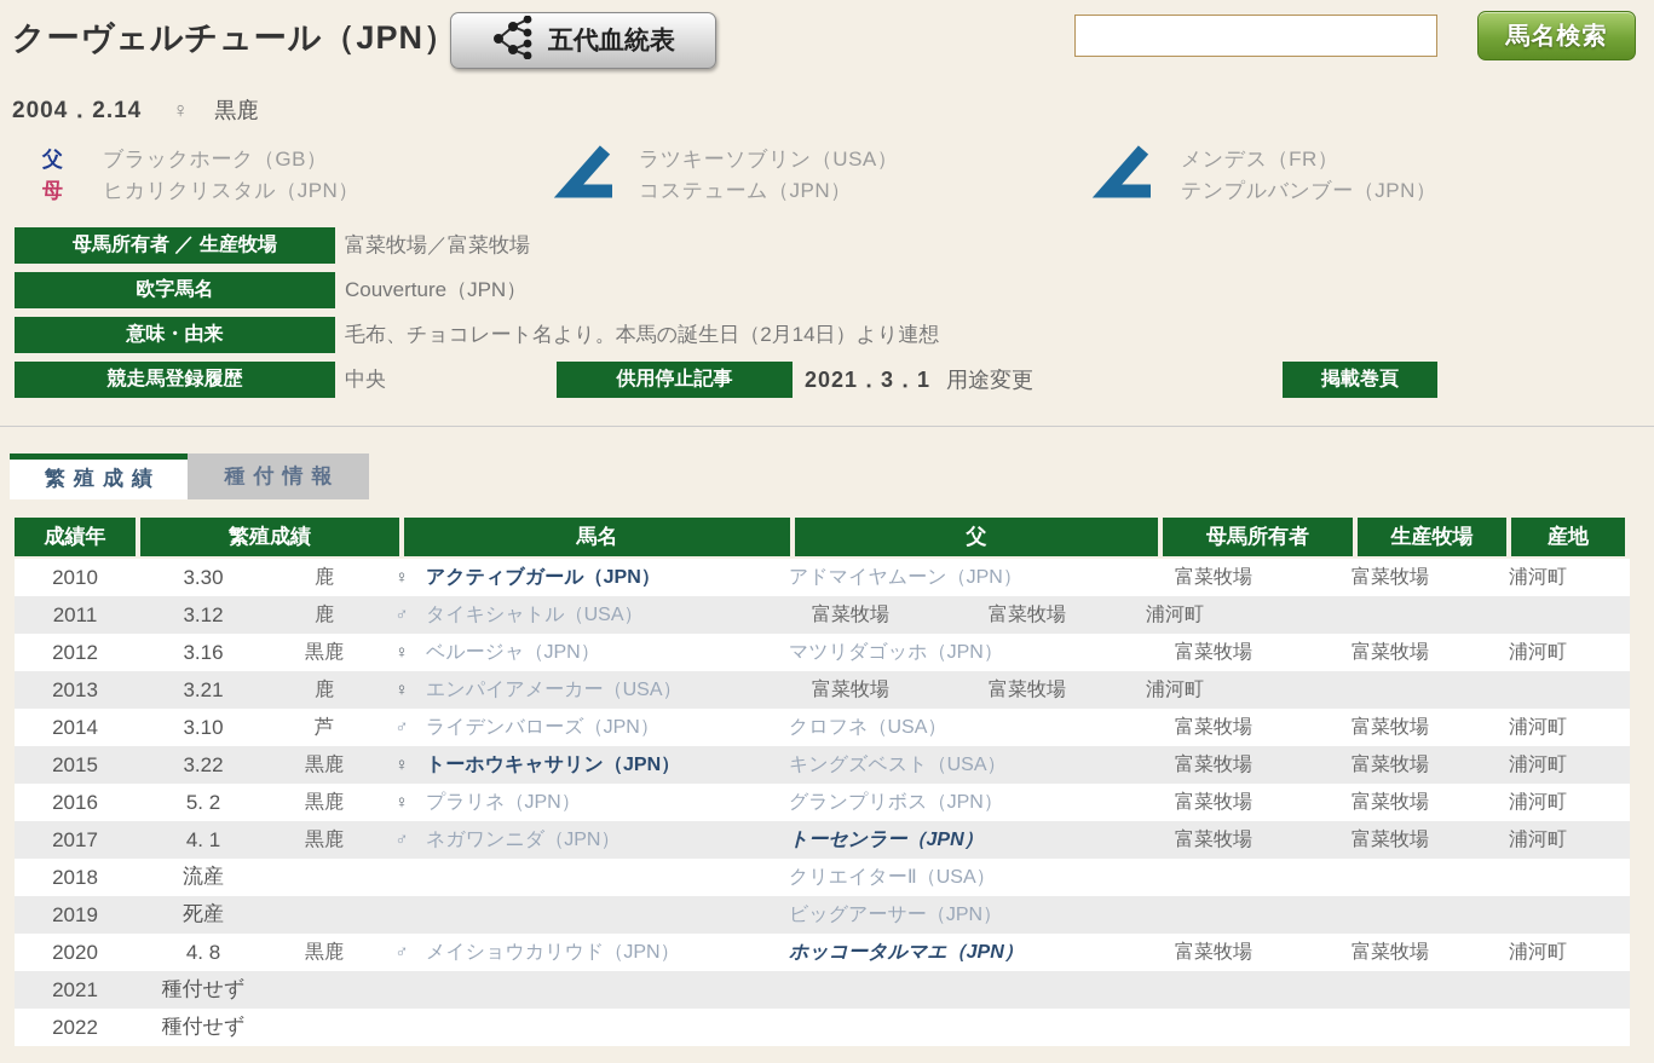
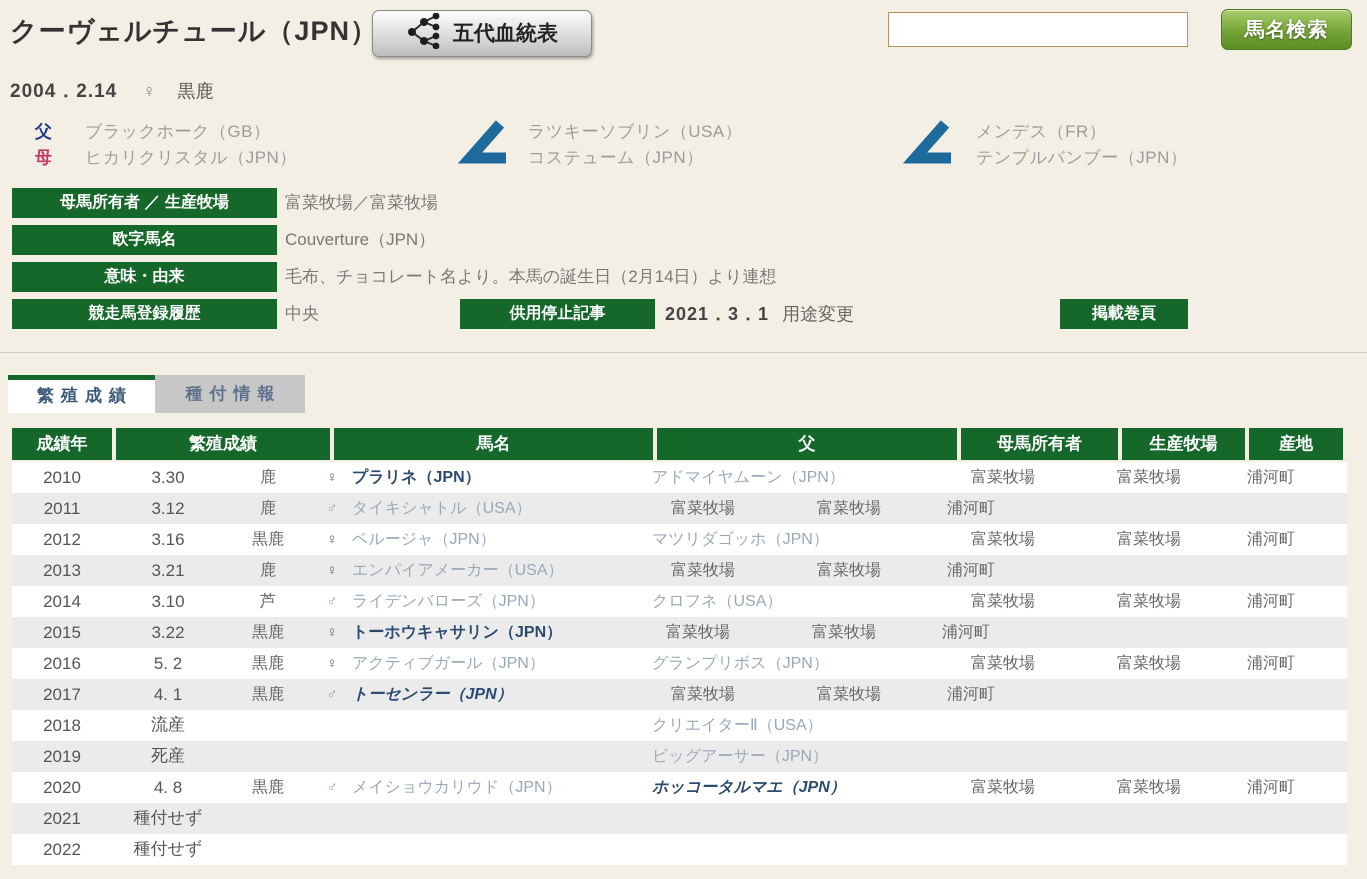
  クーヴェルチュール（JPN）
  五代血統表
  馬名検索
  2004．2.14 ♀ 黒鹿
  父
  ブラックホーク（GB）
  母
  ヒカリクリスタル（JPN）
  ラツキーソブリン（USA）
  コステューム（JPN）
  メンデス（FR）
  テンプルバンブー（JPN）
  母馬所有者 ／ 生産牧場
  富菜牧場／富菜牧場
  欧字馬名
  Couverture（JPN）
  意味・由来
  毛布、チョコレート名より。本馬の誕生日（2月14日）より連想
  競走馬登録履歴
  中央
  供用停止記事
  2021．3．1 用途変更
  掲載巻頁
  繁殖成績
  種付情報
  成績年
  繁殖成績
  馬名
  父
  母馬所有者
  生産牧場
  産地
  2010
  3.30
  鹿
  ♀
- アクティブガール（JPN）
+ プラリネ（JPN）
  アドマイヤムーン（JPN）
  富菜牧場
  富菜牧場
  浦河町
  2011
  3.12
  鹿
  ♂
  タイキシャトル（USA）
  富菜牧場
  富菜牧場
  浦河町
  2012
  3.16
  黒鹿
  ♀
  ベルージャ（JPN）
  マツリダゴッホ（JPN）
  富菜牧場
  富菜牧場
  浦河町
  2013
  3.21
  鹿
  ♀
  エンパイアメーカー（USA）
  富菜牧場
  富菜牧場
  浦河町
  2014
  3.10
  芦
  ♂
  ライデンバローズ（JPN）
  クロフネ（USA）
  富菜牧場
  富菜牧場
  浦河町
  2015
  3.22
  黒鹿
  ♀
  トーホウキャサリン（JPN）
- キングズベスト（USA）
  富菜牧場
  富菜牧場
  浦河町
  2016
  5. 2
  黒鹿
  ♀
- プラリネ（JPN）
+ アクティブガール（JPN）
  グランプリボス（JPN）
  富菜牧場
  富菜牧場
  浦河町
  2017
  4. 1
  黒鹿
  ♂
- ネガワンニダ（JPN）
  トーセンラー（JPN）
  富菜牧場
  富菜牧場
  浦河町
  2018
  流産
  クリエイターⅡ（USA）
  2019
  死産
  ビッグアーサー（JPN）
  2020
  4. 8
  黒鹿
  ♂
  メイショウカリウド（JPN）
  ホッコータルマエ（JPN）
  富菜牧場
  富菜牧場
  浦河町
  2021
  種付せず
  2022
  種付せず
